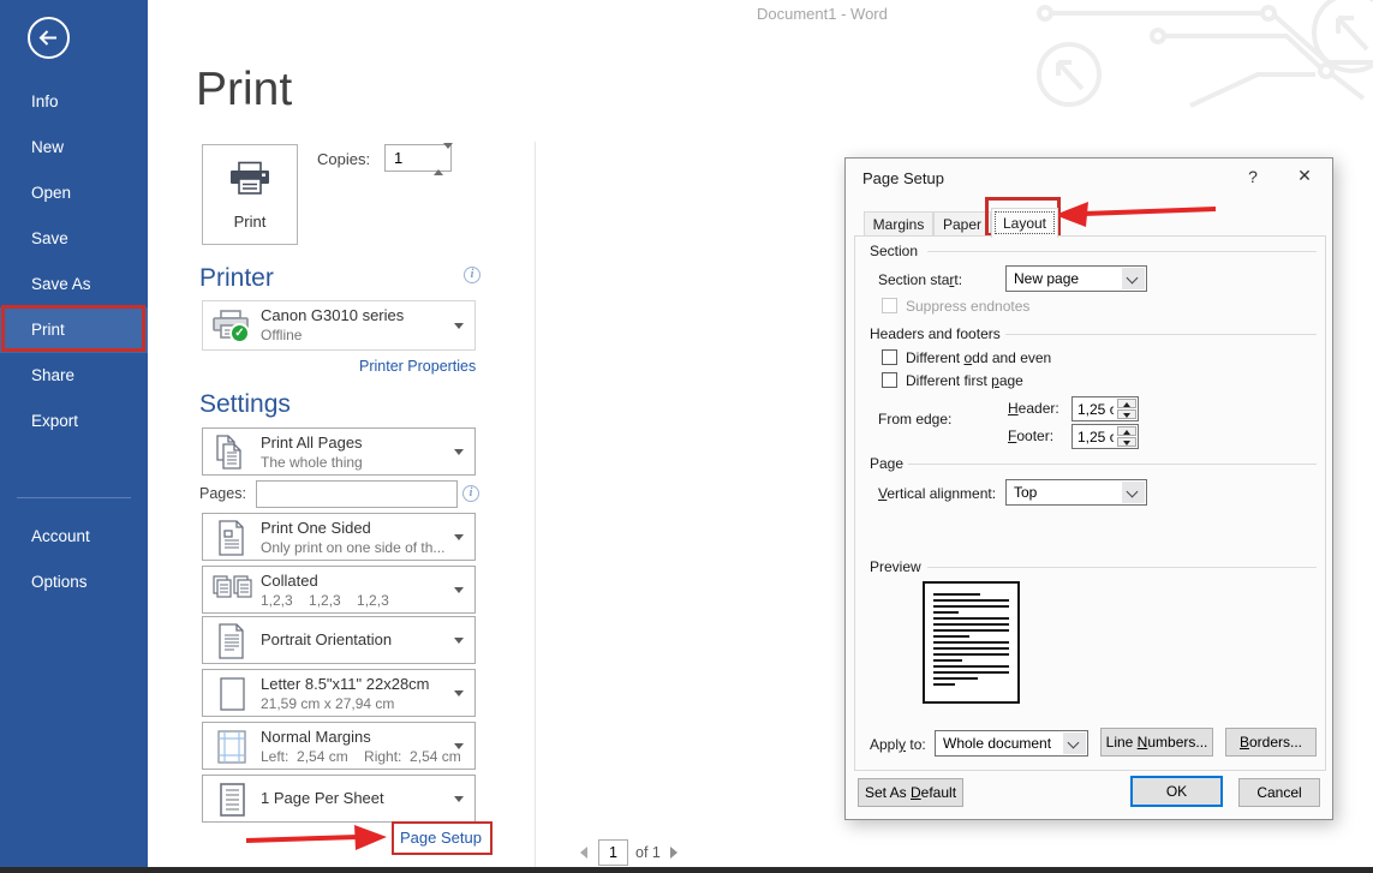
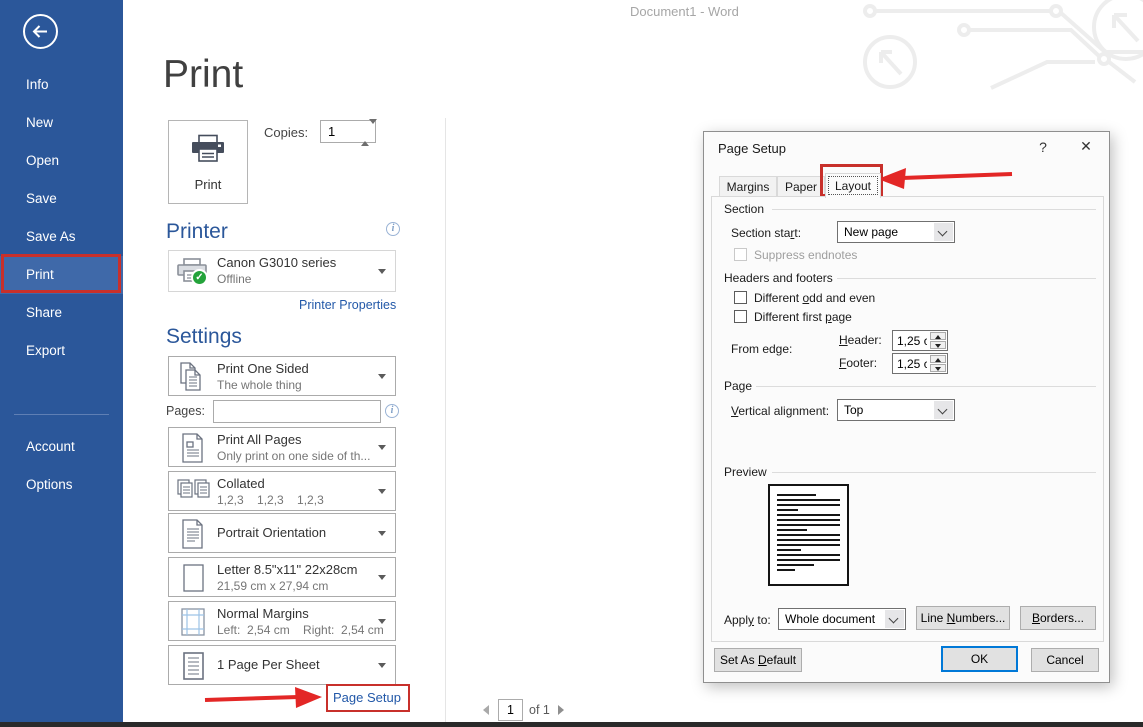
  Document1 - Word
  Info
  New
  Open
  Save
  Save As
  Print
  Share
  Export
  Account
  Options
  Print
  Print
  Copies:
  1
  Printer
  i
  ✓
  Canon G3010 series
  Offline
  Printer Properties
  Settings
- Print All Pages
+ Print One Sided
  The whole thing
  Pages:
  i
- Print One Sided
+ Print All Pages
  Only print on one side of th...
  Collated
  1,2,3 1,2,3 1,2,3
  Portrait Orientation
  Letter 8.5"x11" 22x28cm
  21,59 cm x 27,94 cm
  Normal Margins
  Left: 2,54 cm Right: 2,54 cm
  1 Page Per Sheet
  Page Setup
  1
  of 1
  Page Setup
  ?
  ✕
  Margins
  Paper
  Layout
  Section
  Section start:
  New page
  Suppress endnotes
  Headers and footers
  Different odd and even
  Different first page
  From edge:
  Header:
  1,25 c
  Footer:
  1,25 c
  Page
  Vertical alignment:
  Top
  Preview
  Apply to:
  Whole document
  Line Numbers...
  Borders...
  Set As Default
  OK
  Cancel
